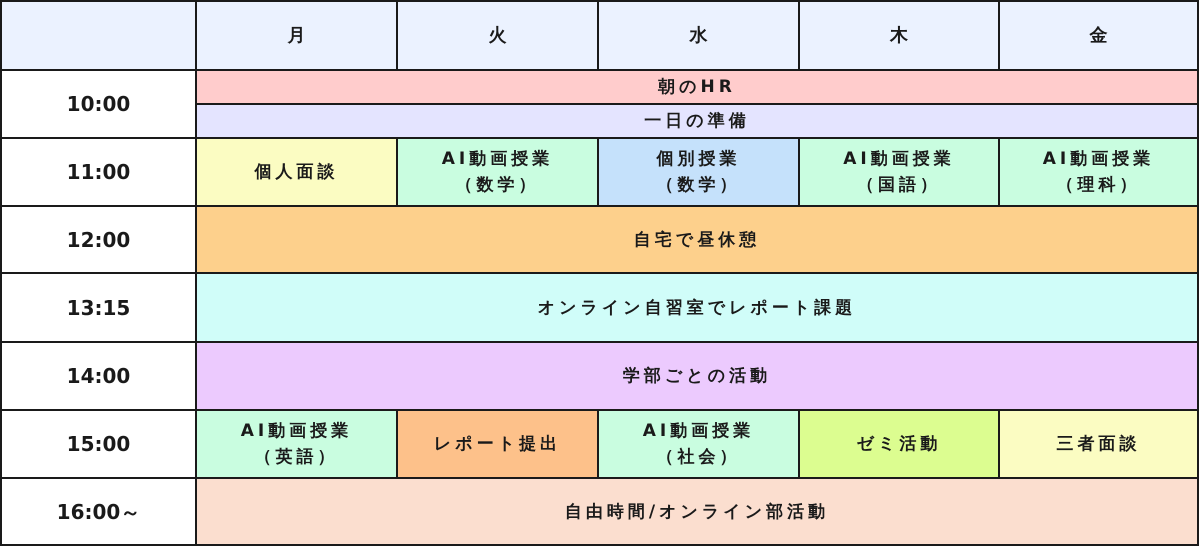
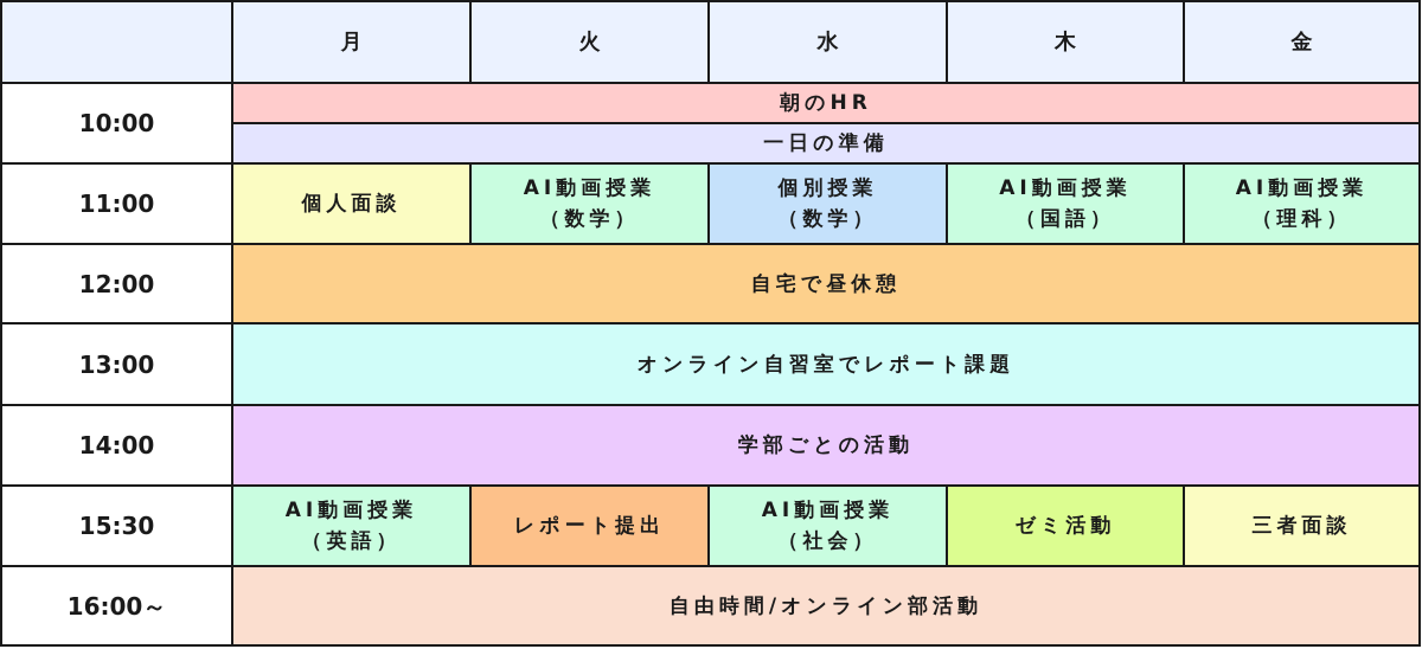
  月
  火
  水
  木
  金
  10:00
  11:00
  12:00
- 13:15
+ 13:00
  14:00
- 15:00
+ 15:30
  16:00～
  朝のHR
  一日の準備
  個人面談
  AI動画授業
  （数学）
  個別授業
  （数学）
  AI動画授業
  （国語）
  AI動画授業
  （理科）
  自宅で昼休憩
  オンライン自習室でレポート課題
  学部ごとの活動
  AI動画授業
  （英語）
  レポート提出
  AI動画授業
  （社会）
  ゼミ活動
  三者面談
  自由時間/オンライン部活動
